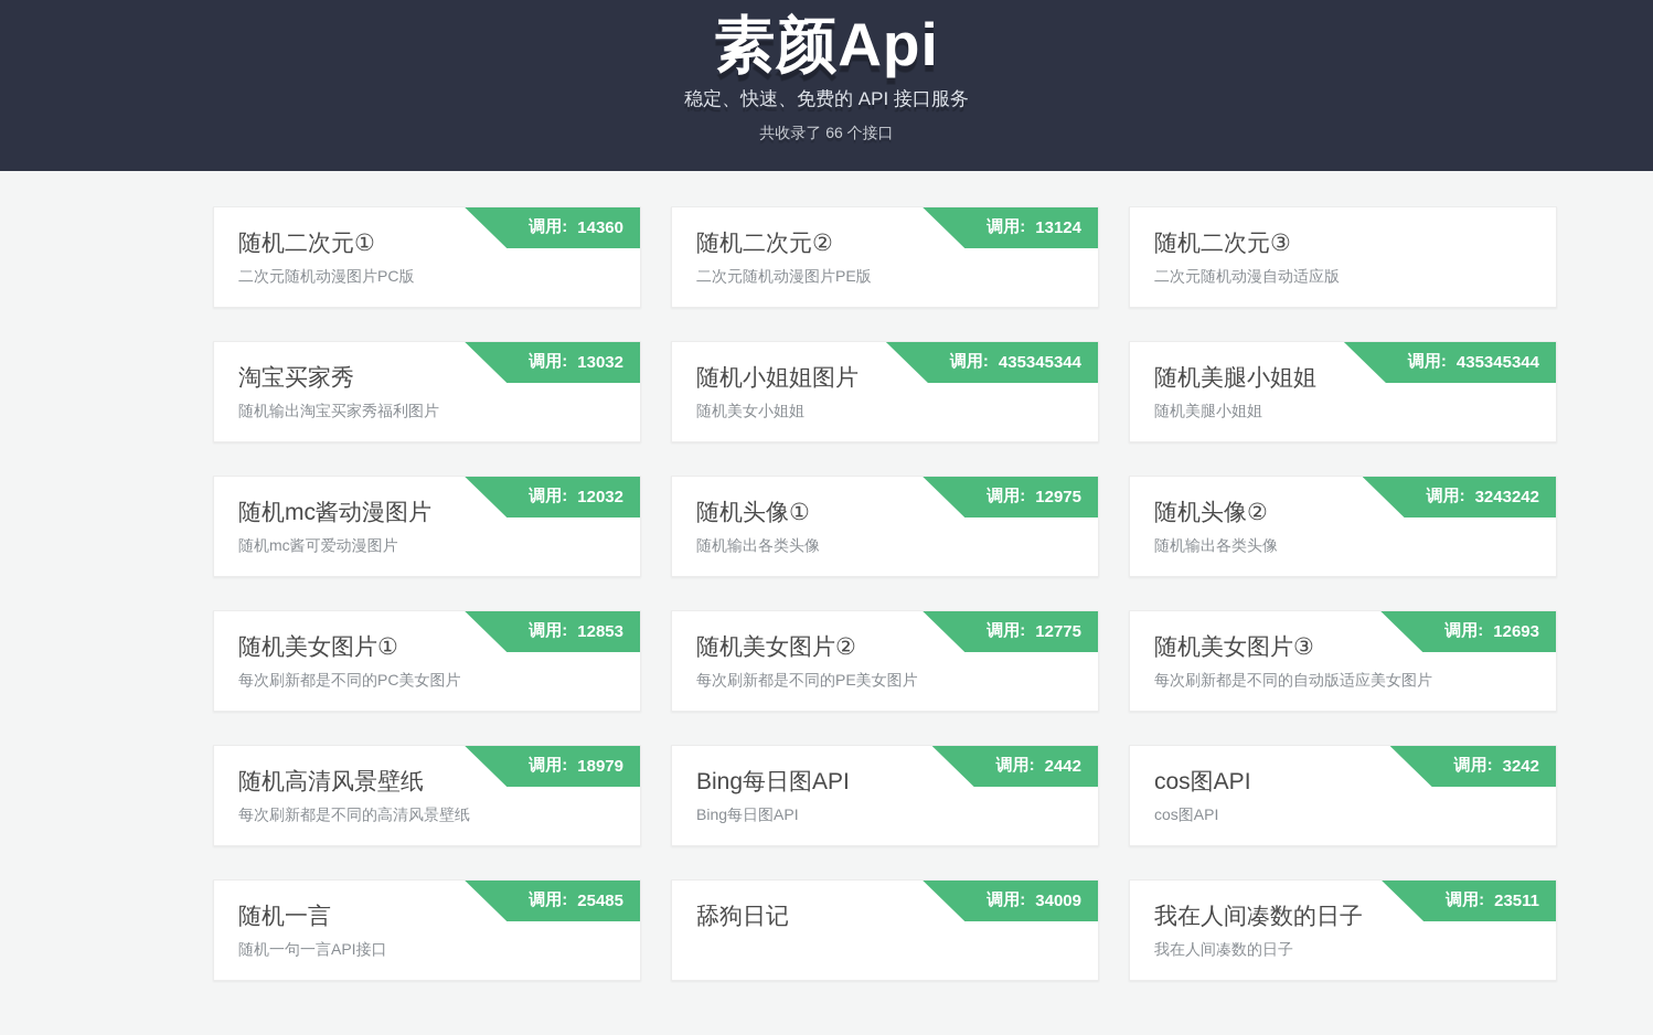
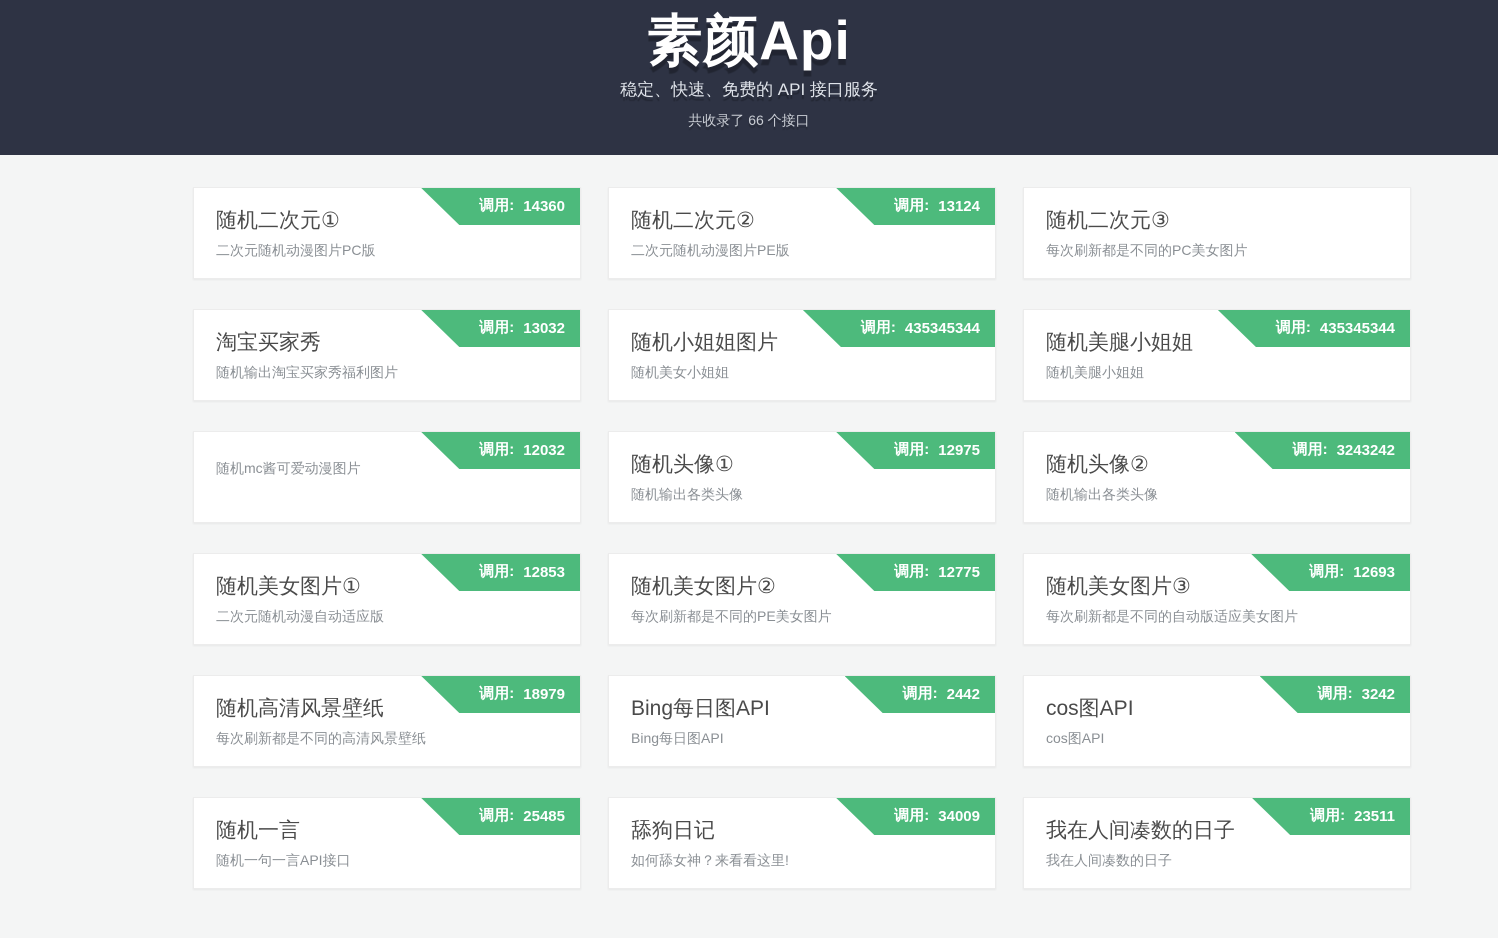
  素颜Api
  稳定、快速、免费的 API 接口服务
  共收录了 66 个接口
  调用:
  14360
  随机二次元①
  二次元随机动漫图片PC版
  调用:
  13124
  随机二次元②
  二次元随机动漫图片PE版
  随机二次元③
- 二次元随机动漫自动适应版
+ 每次刷新都是不同的PC美女图片
  调用:
  13032
  淘宝买家秀
  随机输出淘宝买家秀福利图片
  调用:
  435345344
  随机小姐姐图片
  随机美女小姐姐
  调用:
  435345344
  随机美腿小姐姐
  随机美腿小姐姐
  调用:
  12032
- 随机mc酱动漫图片
  随机mc酱可爱动漫图片
  调用:
  12975
  随机头像①
  随机输出各类头像
  调用:
  3243242
  随机头像②
  随机输出各类头像
  调用:
  12853
  随机美女图片①
- 每次刷新都是不同的PC美女图片
+ 二次元随机动漫自动适应版
  调用:
  12775
  随机美女图片②
  每次刷新都是不同的PE美女图片
  调用:
  12693
  随机美女图片③
  每次刷新都是不同的自动版适应美女图片
  调用:
  18979
  随机高清风景壁纸
  每次刷新都是不同的高清风景壁纸
  调用:
  2442
  Bing每日图API
  Bing每日图API
  调用:
  3242
  cos图API
  cos图API
  调用:
  25485
  随机一言
  随机一句一言API接口
  调用:
  34009
  舔狗日记
+ 如何舔女神？来看看这里!
  调用:
  23511
  我在人间凑数的日子
  我在人间凑数的日子
